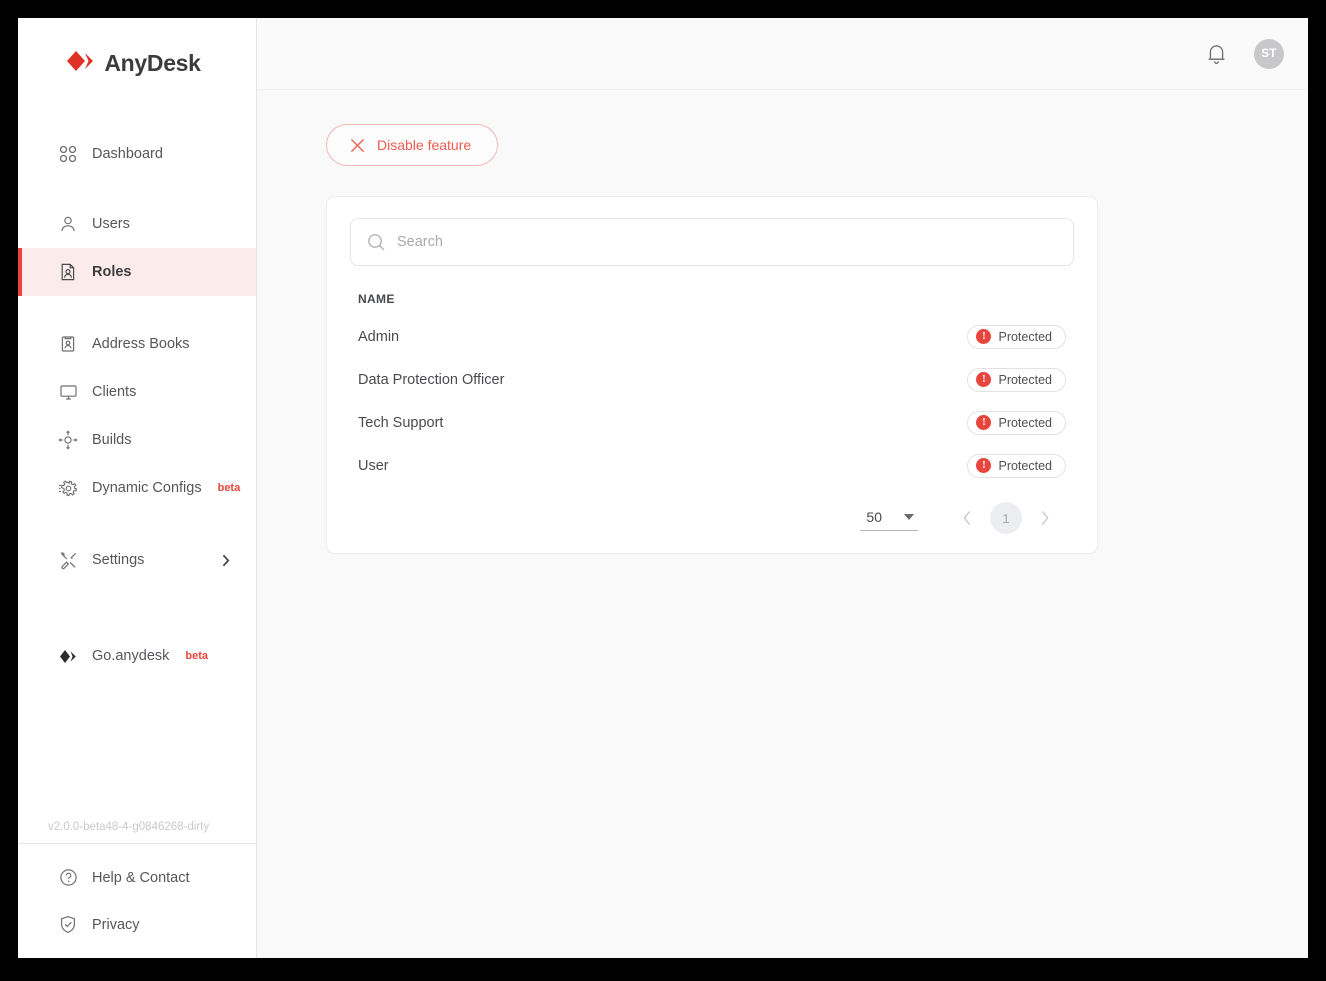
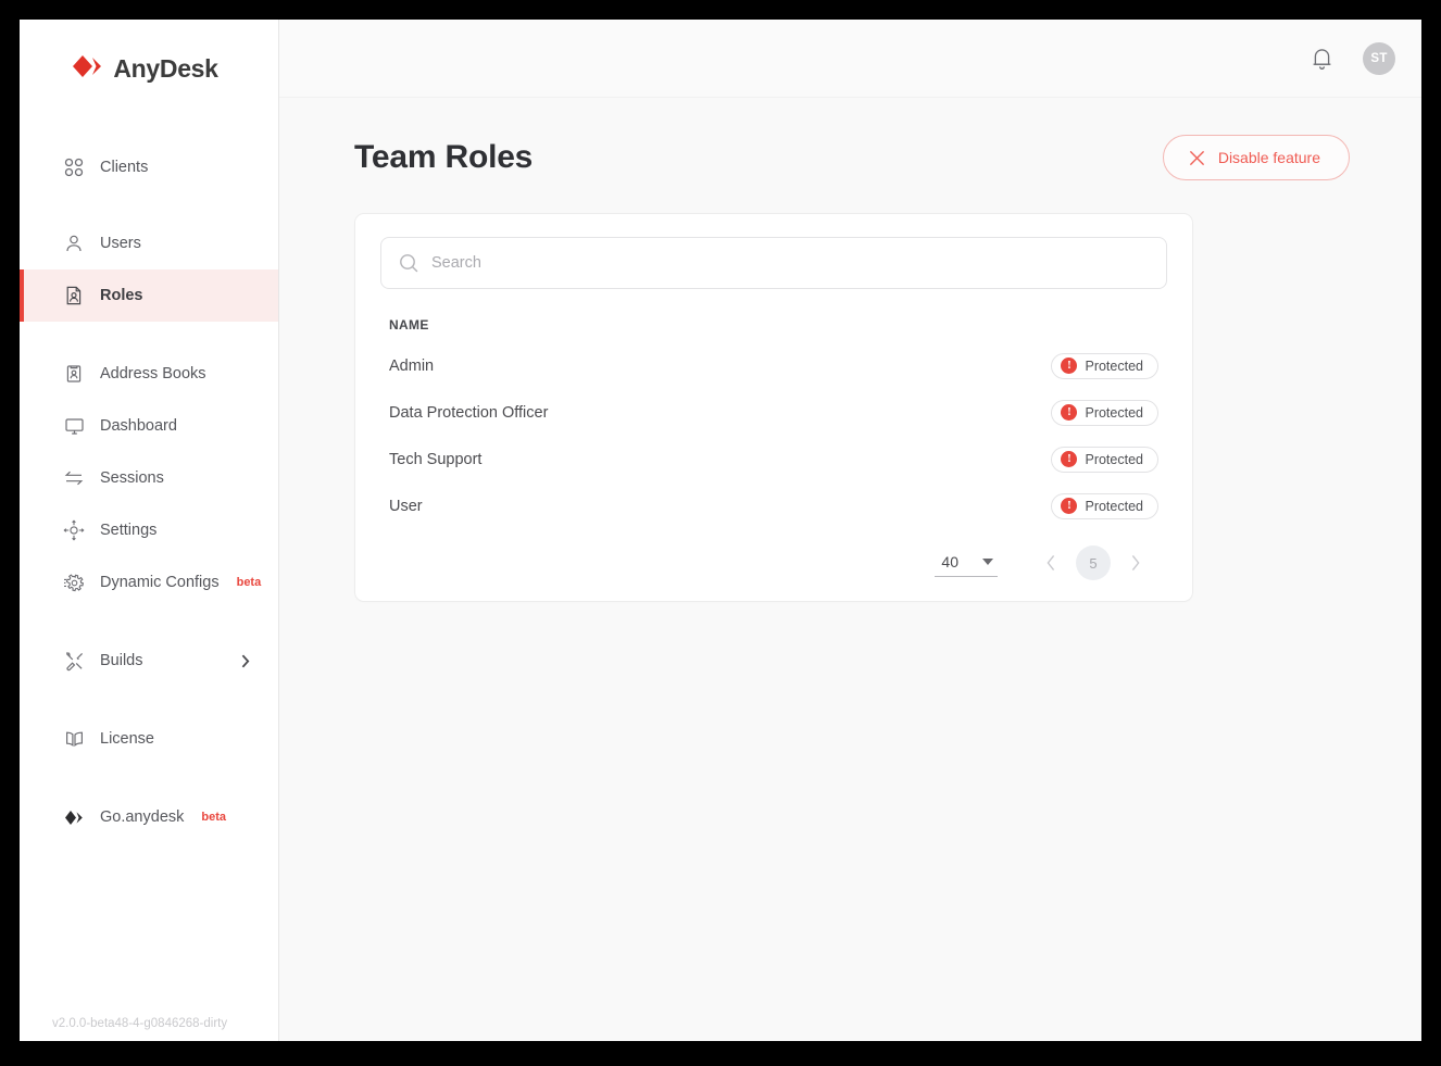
  AnyDesk
- Dashboard
+ Clients
  Users
  Roles
  Address Books
- Clients
+ Dashboard
+ Sessions
- Builds
+ Settings
  Dynamic Configs
  beta
- Settings
+ Builds
+ License
  Go.anydesk
  beta
  v2.0.0-beta48-4-g0846268-dirty
- Help & Contact
- Privacy
  ST
+ Team Roles
  Disable feature
  Search
  NAME
  Admin
  !
  Protected
  Data Protection Officer
  !
  Protected
  Tech Support
  !
  Protected
  User
  !
  Protected
- 50
+ 40
- 1
+ 5
